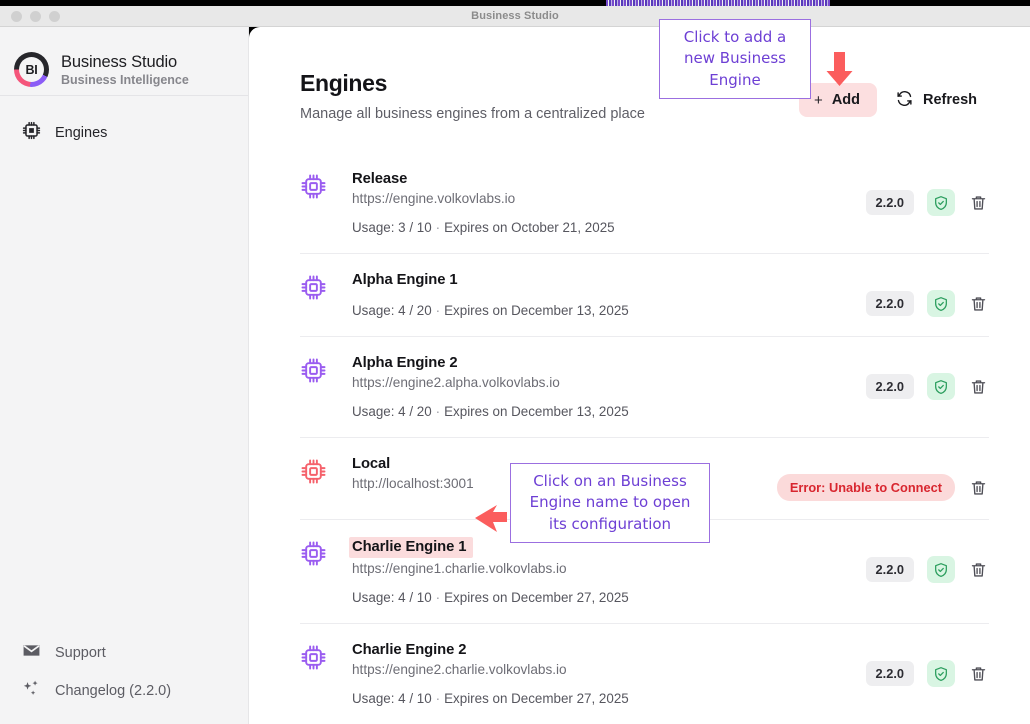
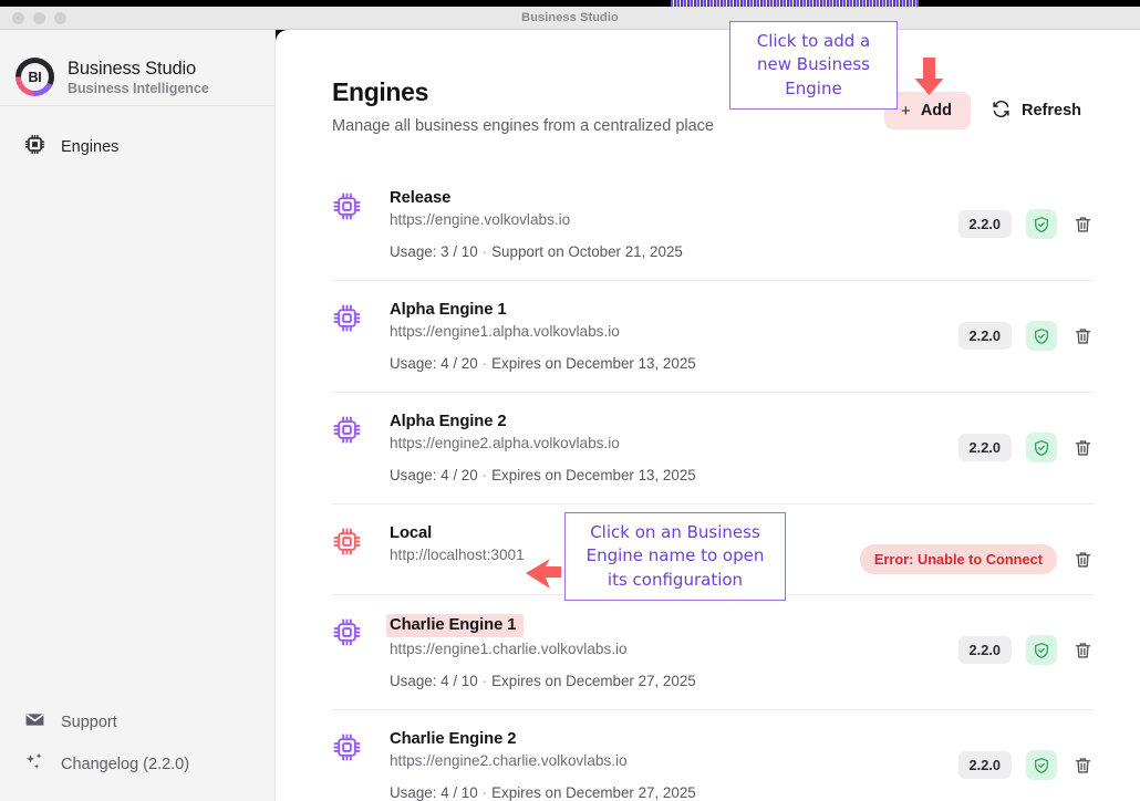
  Business Studio
  BI
  Business Studio
  Business Intelligence
  Engines
  Support
  Changelog (2.2.0)
  Engines
  Manage all business engines from a centralized place
  +
  Add
  Refresh
  Release
  https://engine.volkovlabs.io
- Usage: 3 / 10 · Expires on October 21, 2025
+ Usage: 3 / 10 · Support on October 21, 2025
  2.2.0
  Alpha Engine 1
+ https://engine1.alpha.volkovlabs.io
  Usage: 4 / 20 · Expires on December 13, 2025
  2.2.0
  Alpha Engine 2
  https://engine2.alpha.volkovlabs.io
  Usage: 4 / 20 · Expires on December 13, 2025
  2.2.0
  Local
  http://localhost:3001
  Error: Unable to Connect
  Charlie Engine 1
  https://engine1.charlie.volkovlabs.io
  Usage: 4 / 10 · Expires on December 27, 2025
  2.2.0
  Charlie Engine 2
  https://engine2.charlie.volkovlabs.io
  Usage: 4 / 10 · Expires on December 27, 2025
  2.2.0
  Click to add a new Business Engine
  Click on an Business Engine name to open its configuration
